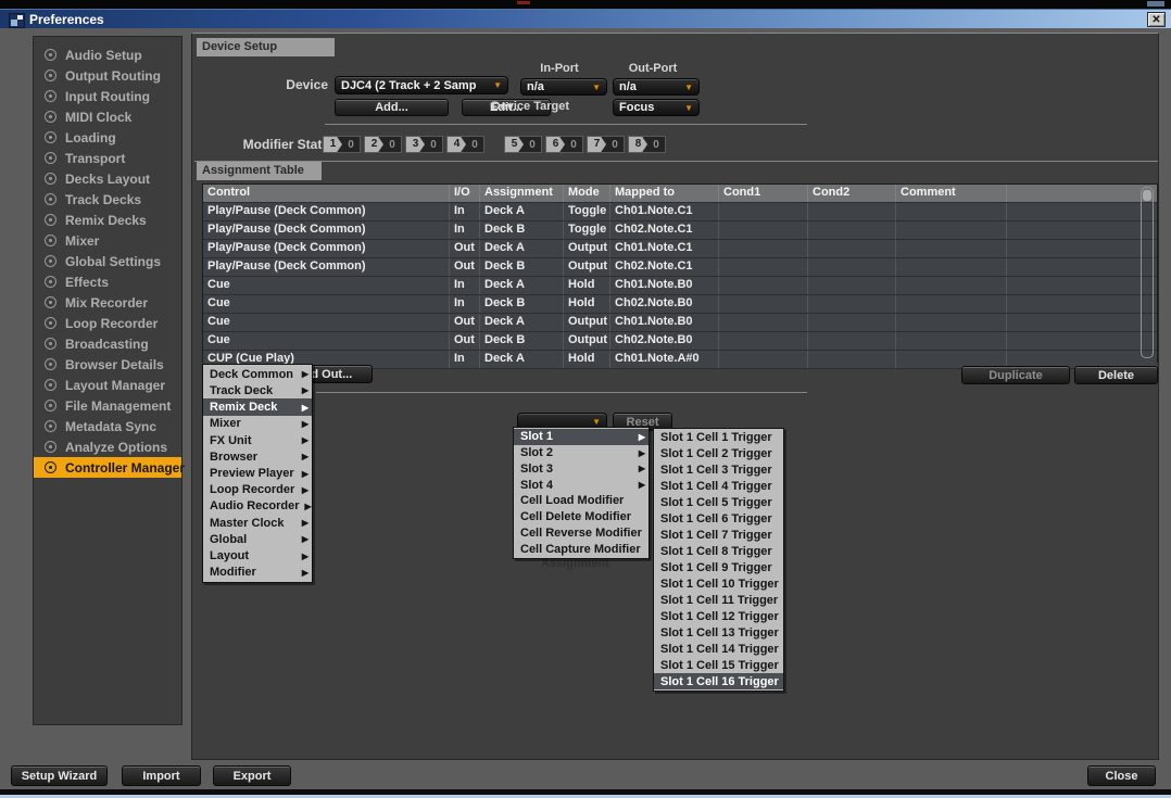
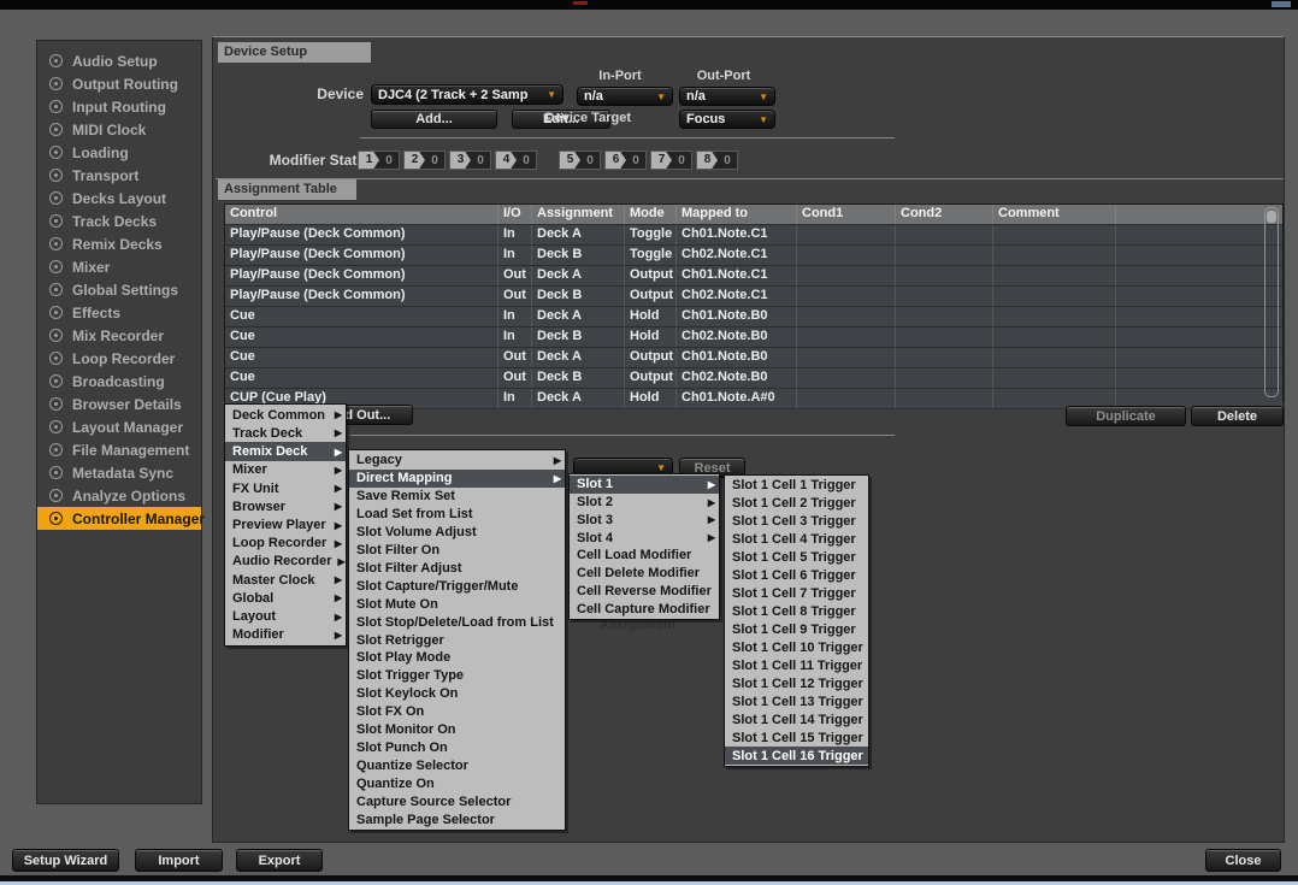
- Preferences
- ✕
  Audio Setup
  Output Routing
  Input Routing
  MIDI Clock
  Loading
  Transport
  Decks Layout
  Track Decks
  Remix Decks
  Mixer
  Global Settings
  Effects
  Mix Recorder
  Loop Recorder
  Broadcasting
  Browser Details
  Layout Manager
  File Management
  Metadata Sync
  Analyze Options
  Controller Manager
  Device Setup
  Device
  DJC4 (2 Track + 2 Samp
  ▼
  In-Port
  Out-Port
  n/a
  ▼
  n/a
  ▼
  Add...
  Edit...
  Device Target
  Focus
  ▼
  Modifier Stat
  1
  0
  2
  0
  3
  0
  4
  0
  5
  0
  6
  0
  7
  0
  8
  0
  Assignment Table
  Control
  I/O
  Assignment
  Mode
  Mapped to
  Cond1
  Cond2
  Comment
  Play/Pause (Deck Common)
  In
  Deck A
  Toggle
  Ch01.Note.C1
  Play/Pause (Deck Common)
  In
  Deck B
  Toggle
  Ch02.Note.C1
  Play/Pause (Deck Common)
  Out
  Deck A
  Output
  Ch01.Note.C1
  Play/Pause (Deck Common)
  Out
  Deck B
  Output
  Ch02.Note.C1
  Cue
  In
  Deck A
  Hold
  Ch01.Note.B0
  Cue
  In
  Deck B
  Hold
  Ch02.Note.B0
  Cue
  Out
  Deck A
  Output
  Ch01.Note.B0
  Cue
  Out
  Deck B
  Output
  Ch02.Note.B0
  CUP (Cue Play)
  In
  Deck A
  Hold
  Ch01.Note.A#0
  d Out...
  Duplicate
  Delete
  ▼
  Reset
  Assignment
  Deck Common
  Track Deck
  Remix Deck
  Mixer
  FX Unit
  Browser
  Preview Player
  Loop Recorder
  Audio Recorder
  Master Clock
  Global
  Layout
  Modifier
+ Legacy
+ Direct Mapping
+ Save Remix Set
+ Load Set from List
+ Slot Volume Adjust
+ Slot Filter On
+ Slot Filter Adjust
+ Slot Capture/Trigger/Mute
+ Slot Mute On
+ Slot Stop/Delete/Load from List
+ Slot Retrigger
+ Slot Play Mode
+ Slot Trigger Type
+ Slot Keylock On
+ Slot FX On
+ Slot Monitor On
+ Slot Punch On
+ Quantize Selector
+ Quantize On
+ Capture Source Selector
+ Sample Page Selector
  Slot 1
  Slot 2
  Slot 3
  Slot 4
  Cell Load Modifier
  Cell Delete Modifier
  Cell Reverse Modifier
  Cell Capture Modifier
  Slot 1 Cell 1 Trigger
  Slot 1 Cell 2 Trigger
  Slot 1 Cell 3 Trigger
  Slot 1 Cell 4 Trigger
  Slot 1 Cell 5 Trigger
  Slot 1 Cell 6 Trigger
  Slot 1 Cell 7 Trigger
  Slot 1 Cell 8 Trigger
  Slot 1 Cell 9 Trigger
  Slot 1 Cell 10 Trigger
  Slot 1 Cell 11 Trigger
  Slot 1 Cell 12 Trigger
  Slot 1 Cell 13 Trigger
  Slot 1 Cell 14 Trigger
  Slot 1 Cell 15 Trigger
  Slot 1 Cell 16 Trigger
  Setup Wizard
  Import
  Export
  Close
